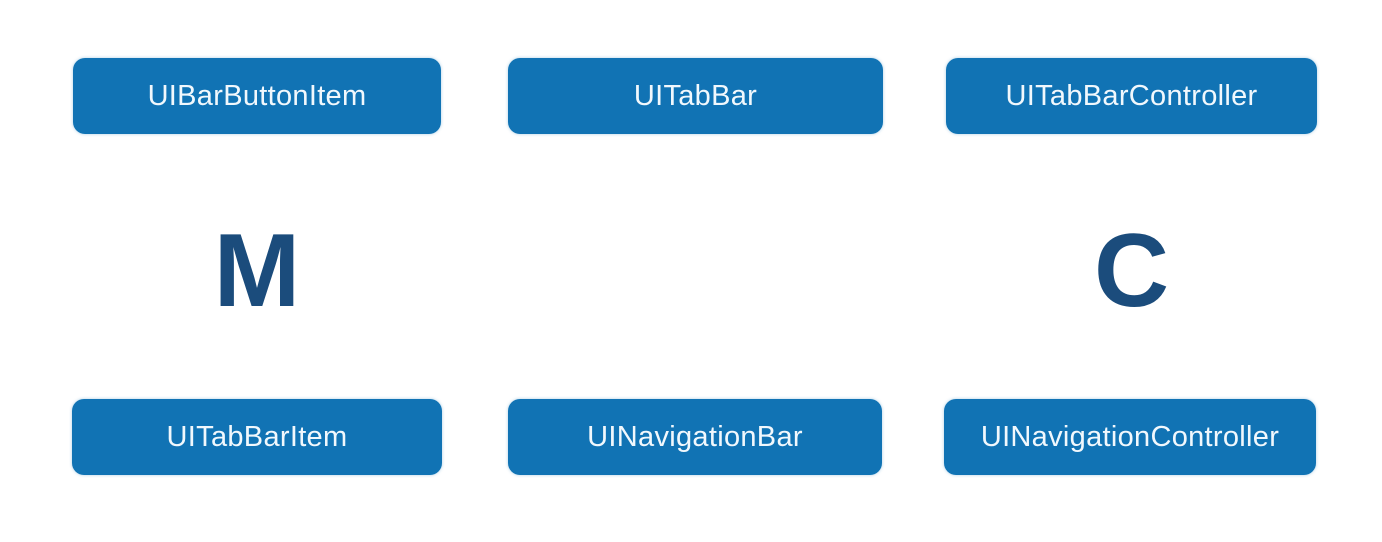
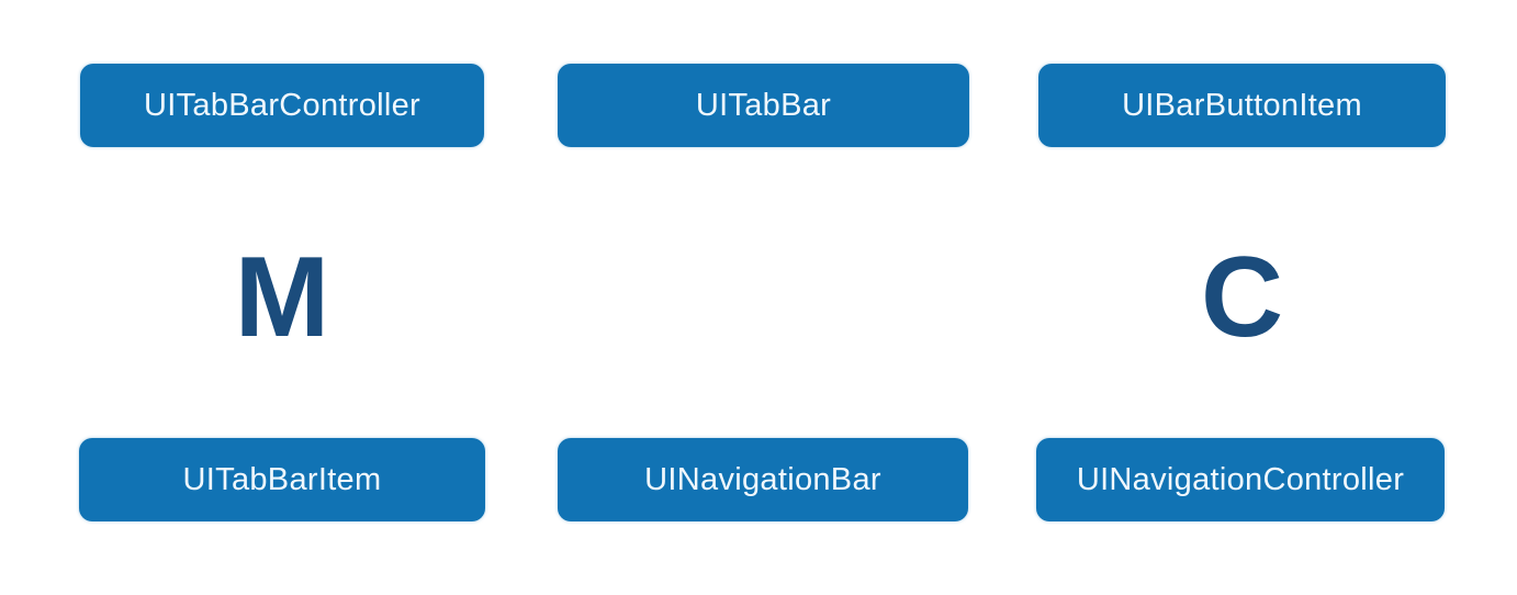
- UIBarButtonItem
+ UITabBarController
  UITabBar
- UITabBarController
+ UIBarButtonItem
  M
  C
  UITabBarItem
  UINavigationBar
  UINavigationController
